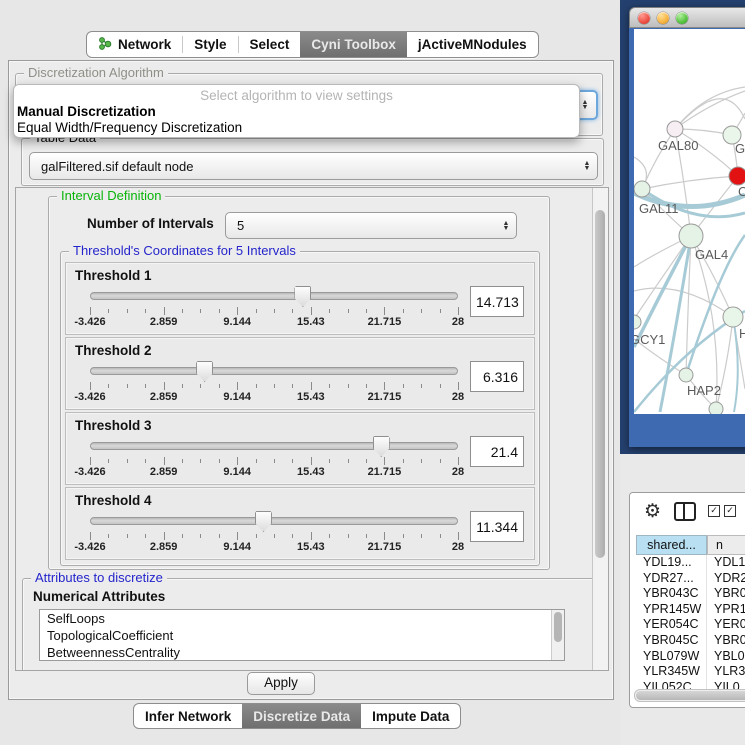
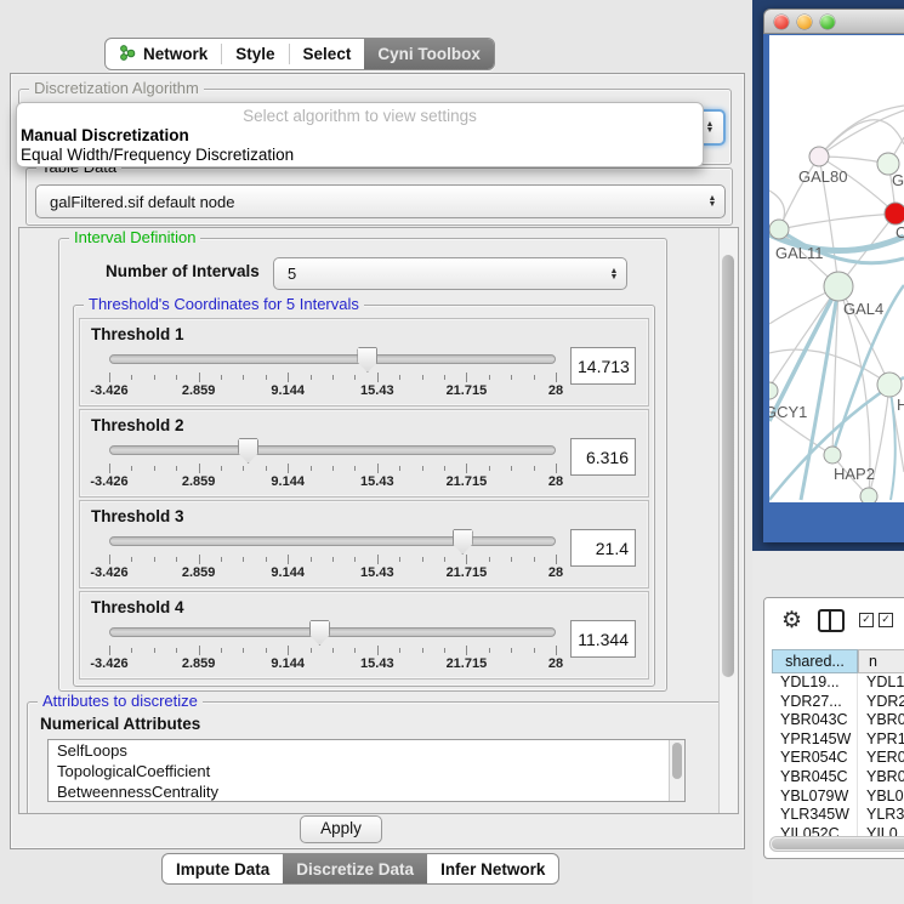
  Network
  Style
  Select
  Cyni Toolbox
- jActiveMNodules
  Discretization Algorithm
  galFiltered.sif default node
  Interval Definition
  Number of Intervals
  5
  Threshold's Coordinates for 5 Intervals
  Threshold 1
  -3.426
  2.859
  9.144
  15.43
  21.715
  28
  14.713
  Threshold 2
  -3.426
  2.859
  9.144
  15.43
  21.715
  28
  6.316
  Threshold 3
  -3.426
  2.859
  9.144
  15.43
  21.715
  28
  21.4
  Threshold 4
  -3.426
  2.859
  9.144
  15.43
  21.715
  28
  11.344
  Attributes to discretize
  Numerical Attributes
  SelfLoops
  TopologicalCoefficient
  BetweennessCentrality
  Apply
- Infer Network
+ Impute Data
  Discretize Data
- Impute Data
+ Infer Network
  GAL80
  C
  GAL11
  GAL4
  GCY1
  H
  HAP2
  ⚙
  ✓
  ✓
  shared...
  n
  YDL19...
  YDL1
  YDR27...
  YDR2
  YBR043C
  YBR0
  YPR145W
  YPR1
  YER054C
  YER0
  YBR045C
  YBR0
  YBL079W
  YBL0
  YLR345W
  YLR3
  YIL052C
  YIL0
  Select algorithm to view settings
  Manual Discretization
  Equal Width/Frequency Discretization
